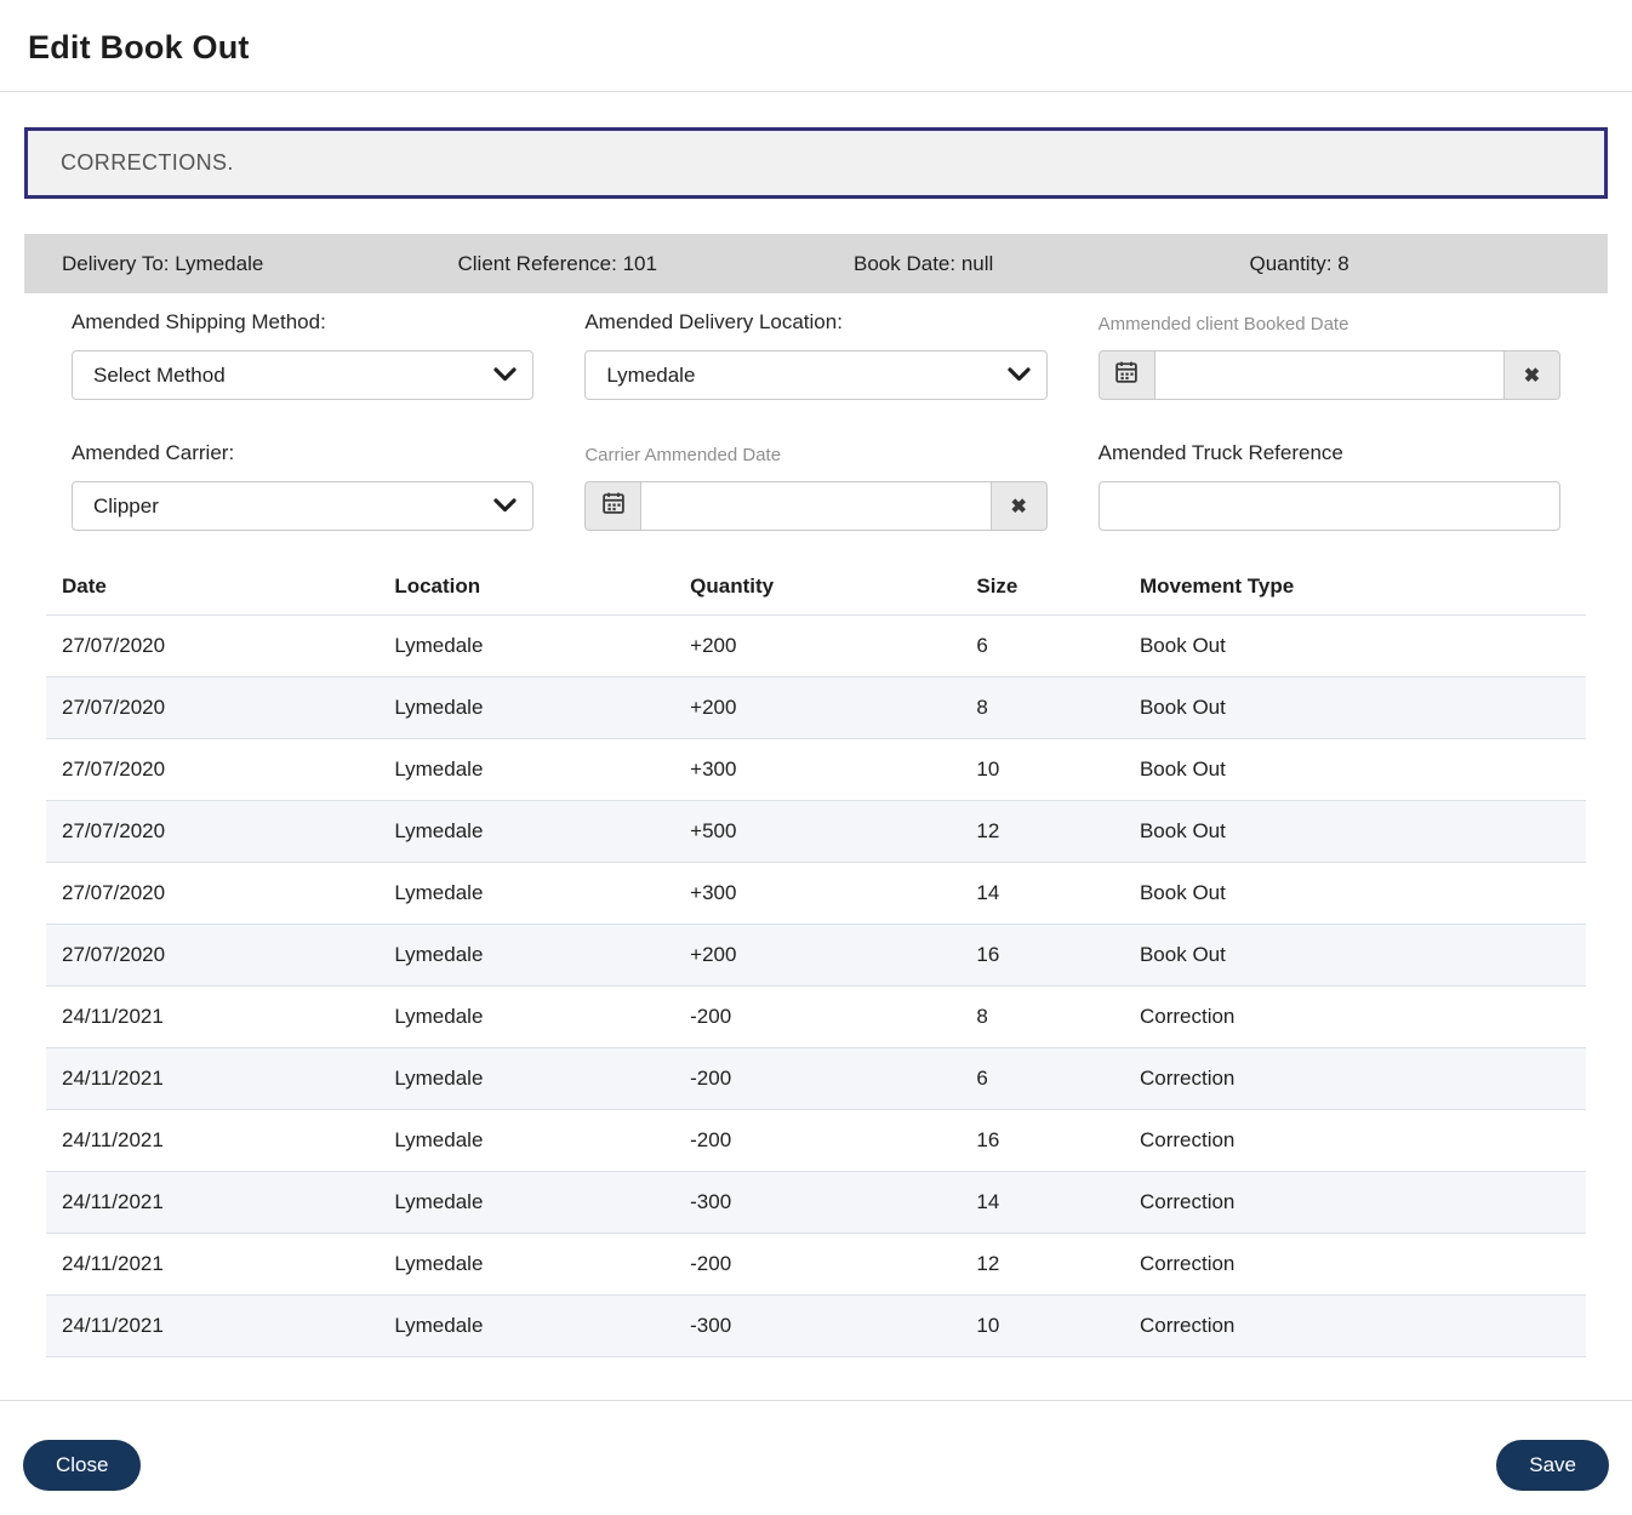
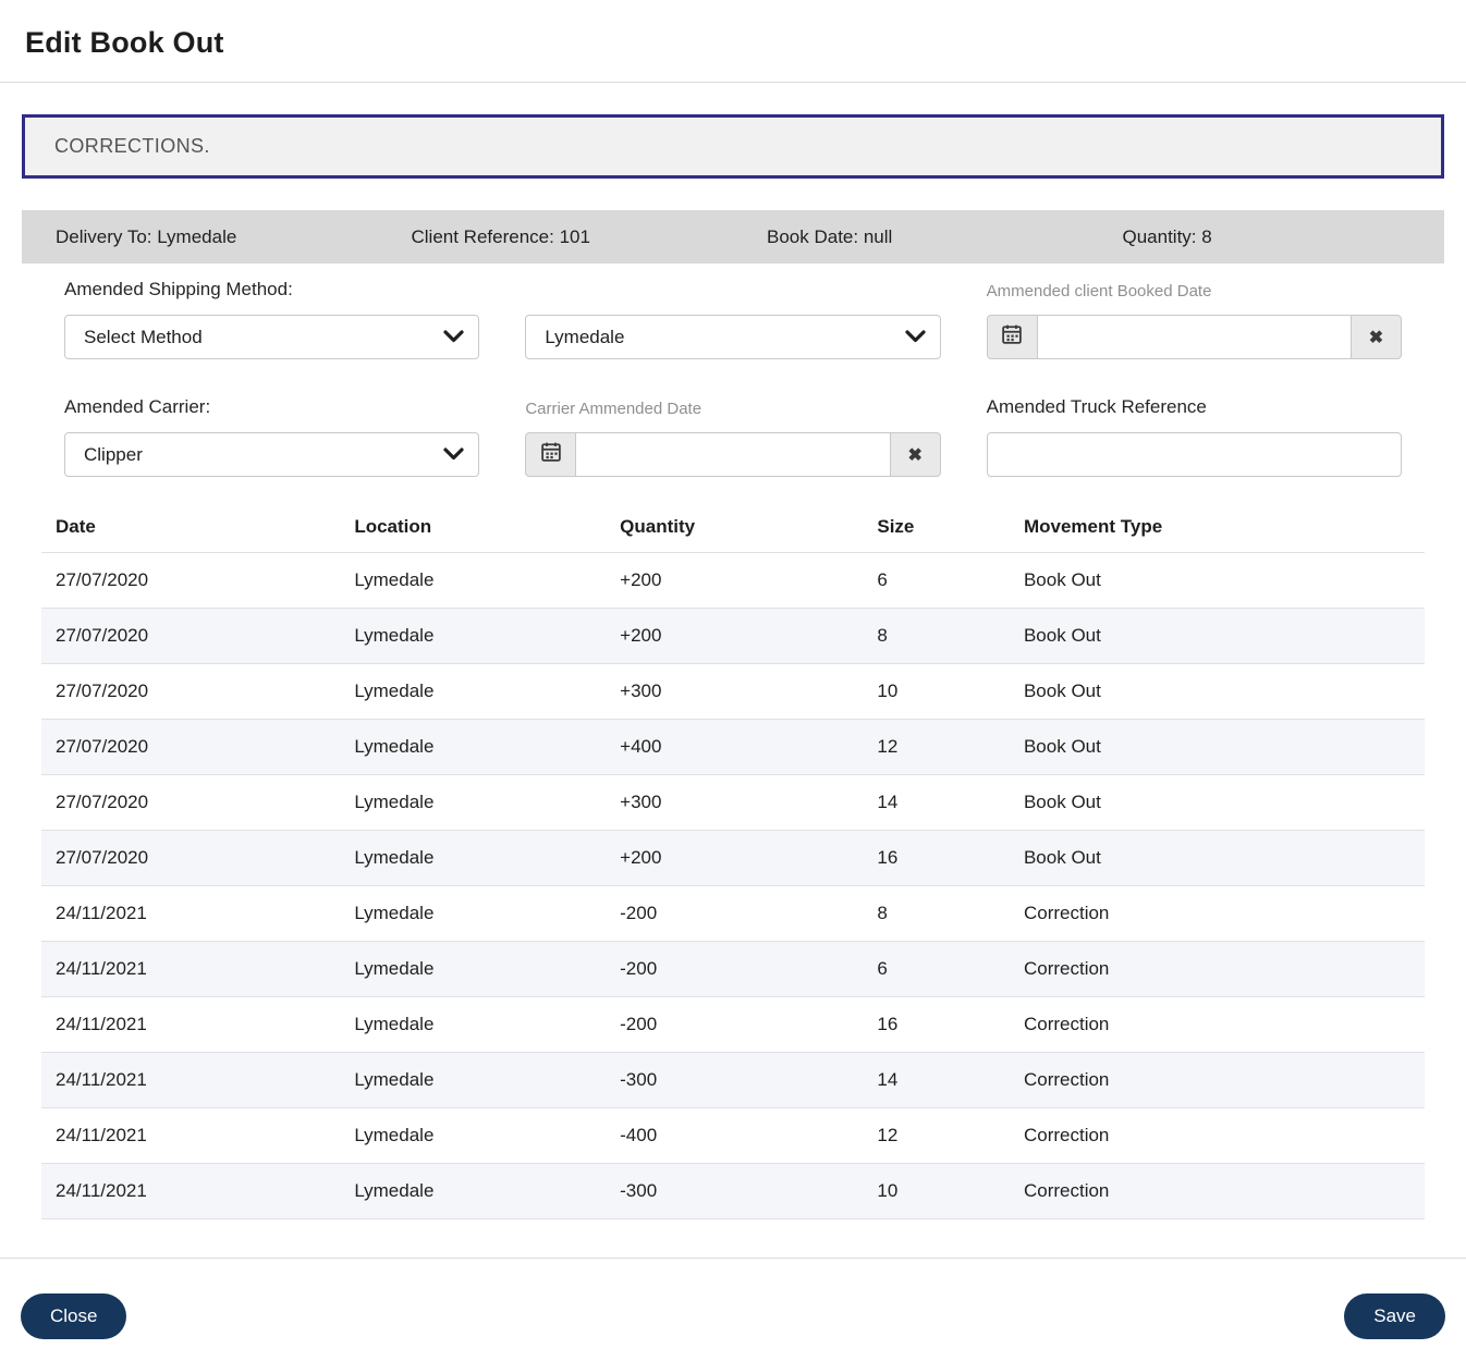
  Edit Book Out
  CORRECTIONS.
  Delivery To: Lymedale
  Client Reference: 101
  Book Date: null
  Quantity: 8
  Amended Shipping Method:
  Select Method
- Amended Delivery Location:
  Lymedale
  Ammended client Booked Date
  ✖
  Amended Carrier:
  Clipper
  Carrier Ammended Date
  ✖
  Amended Truck Reference
  Date	Location	Quantity	Size	Movement Type
  27/07/2020	Lymedale	+200	6	Book Out
  27/07/2020	Lymedale	+200	8	Book Out
  27/07/2020	Lymedale	+300	10	Book Out
- 27/07/2020	Lymedale	+500	12	Book Out
+ 27/07/2020	Lymedale	+400	12	Book Out
  27/07/2020	Lymedale	+300	14	Book Out
  27/07/2020	Lymedale	+200	16	Book Out
  24/11/2021	Lymedale	-200	8	Correction
  24/11/2021	Lymedale	-200	6	Correction
  24/11/2021	Lymedale	-200	16	Correction
  24/11/2021	Lymedale	-300	14	Correction
- 24/11/2021	Lymedale	-200	12	Correction
+ 24/11/2021	Lymedale	-400	12	Correction
  24/11/2021	Lymedale	-300	10	Correction
  Close
  Save
